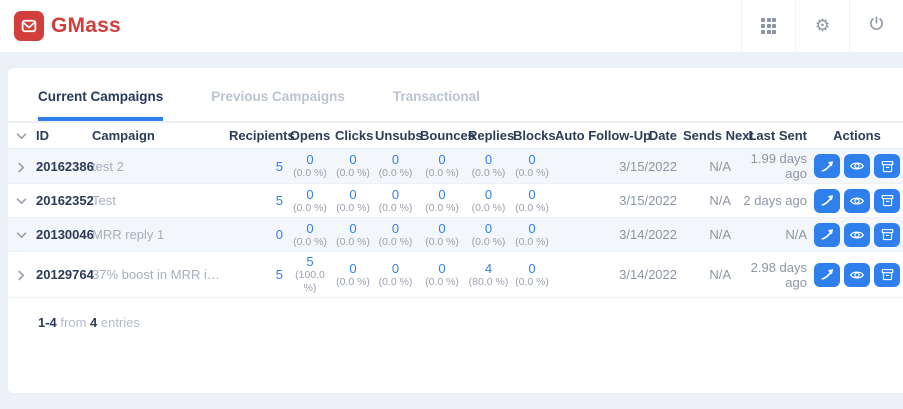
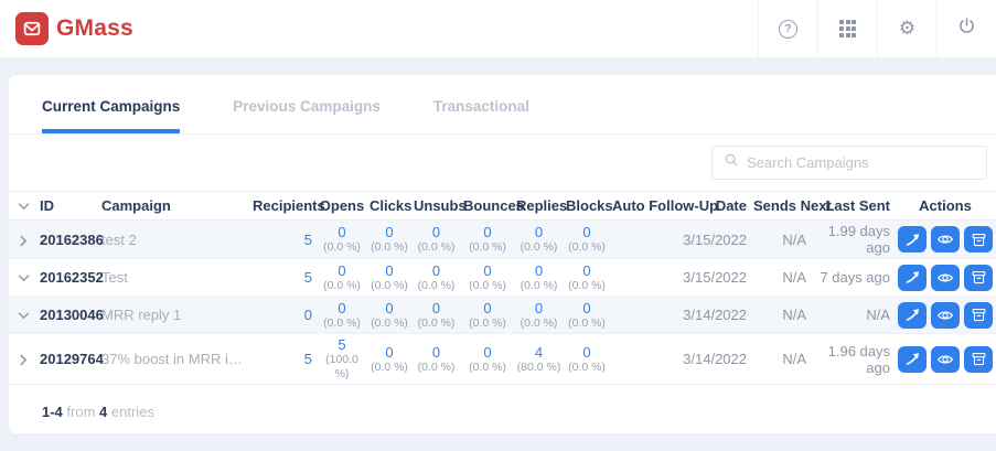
  GMass
+ ?
  ⚙
  Current Campaigns
  Previous Campaigns
  Transactional
+ Search Campaigns
  	ID	Campaign	Recipient	Opens	Clicks	Unsubs	Bounce	Replies	Blocks	Auto Follow-Up	Date	Sends Nex	Last Sent	Actions
  	20162386	test 2	5	0(0.0 %)	0(0.0 %)	0(0.0 %)	0(0.0 %)	0(0.0 %)	0(0.0 %)		3/15/2022	N/A	1.99 days ago
- 	20162352	Test	5	0(0.0 %)	0(0.0 %)	0(0.0 %)	0(0.0 %)	0(0.0 %)	0(0.0 %)		3/15/2022	N/A	2 days ago
+ 	20162352	Test	5	0(0.0 %)	0(0.0 %)	0(0.0 %)	0(0.0 %)	0(0.0 %)	0(0.0 %)		3/15/2022	N/A	7 days ago
  	20130046	MRR reply 1	0	0(0.0 %)	0(0.0 %)	0(0.0 %)	0(0.0 %)	0(0.0 %)	0(0.0 %)		3/14/2022	N/A	N/A
- 	20129764	37% boost in MRR in 3	5	5(100.0 %)	0(0.0 %)	0(0.0 %)	0(0.0 %)	4(80.0 %)	0(0.0 %)		3/14/2022	N/A	2.98 days ago
+ 	20129764	37% boost in MRR in 3	5	5(100.0 %)	0(0.0 %)	0(0.0 %)	0(0.0 %)	4(80.0 %)	0(0.0 %)		3/14/2022	N/A	1.96 days ago
  1-4 from 4 entries
